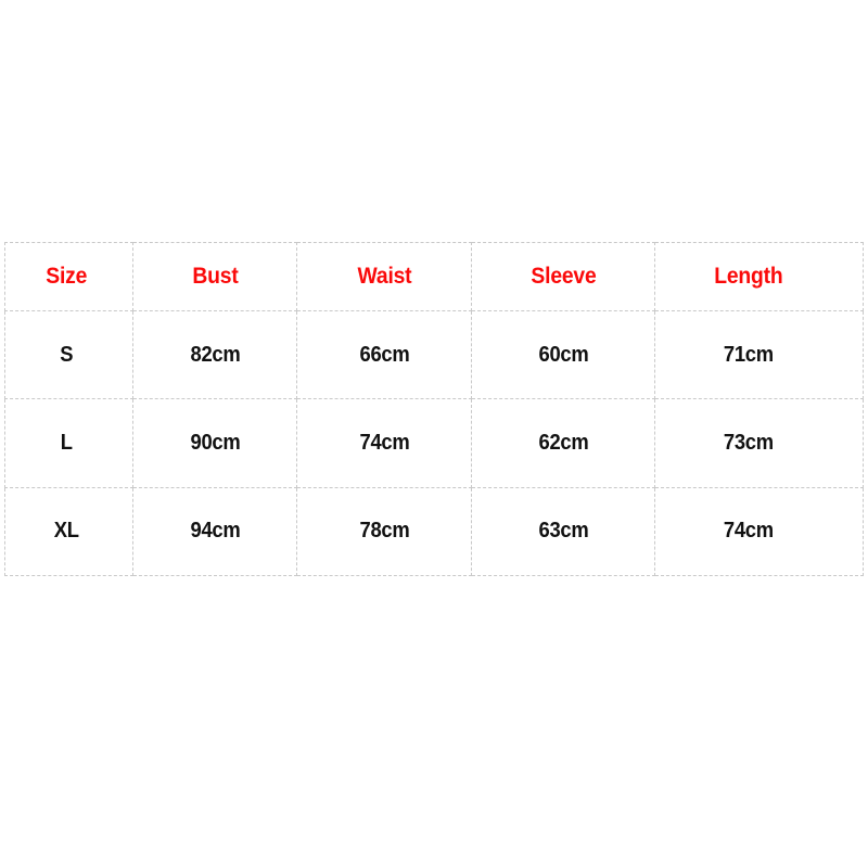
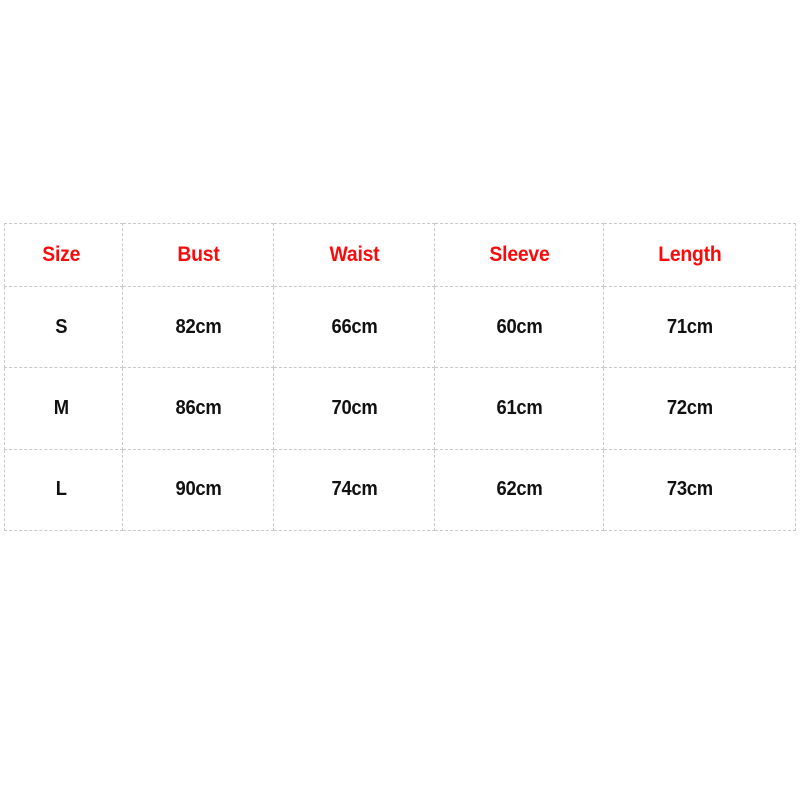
  Size	Bust	Waist	Sleeve	Length
  S	82cm	66cm	60cm	71cm
+ M	86cm	70cm	61cm	72cm
  L	90cm	74cm	62cm	73cm
- XL	94cm	78cm	63cm	74cm
